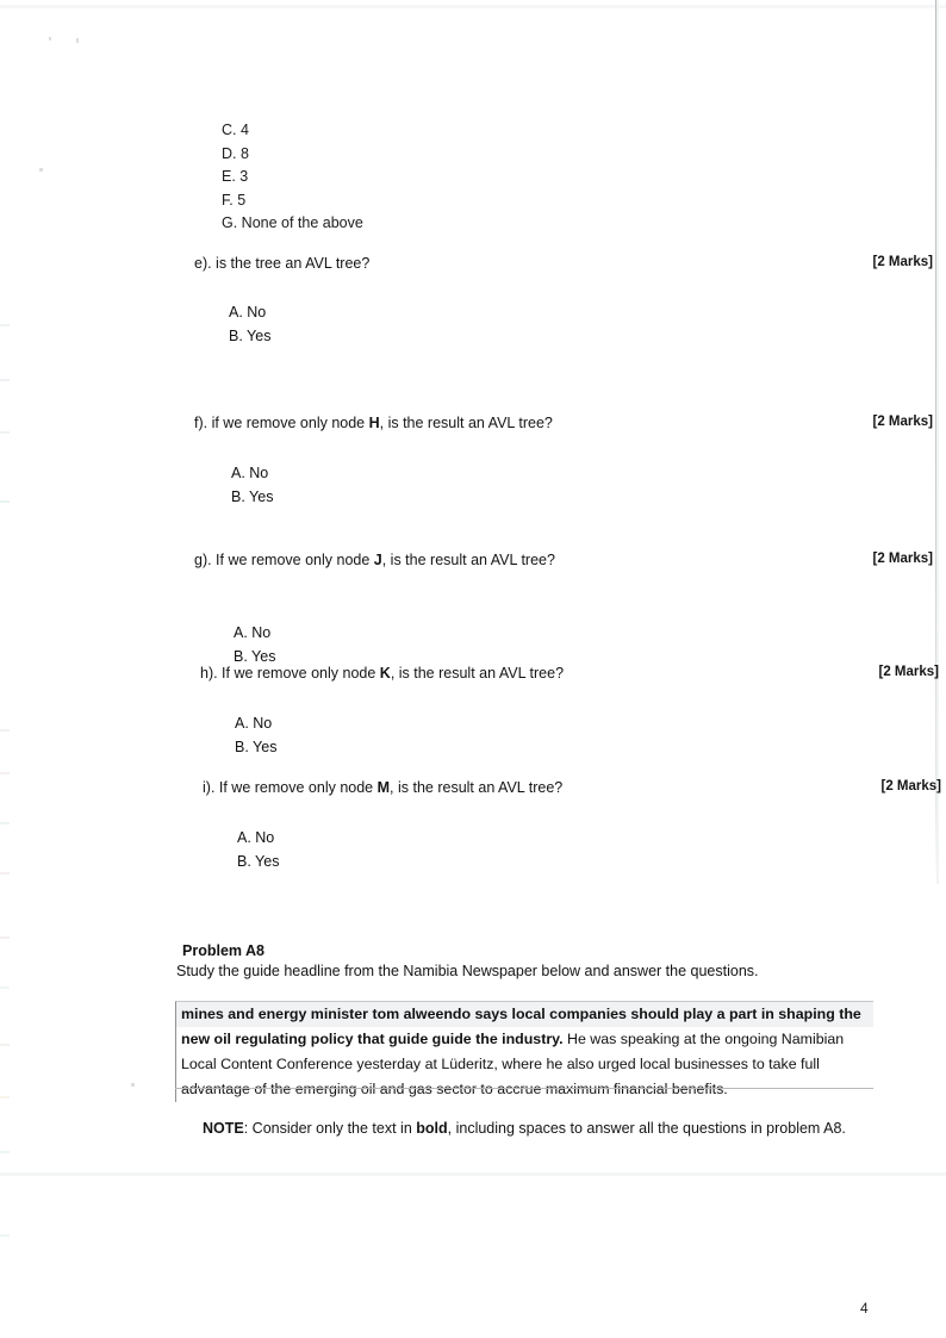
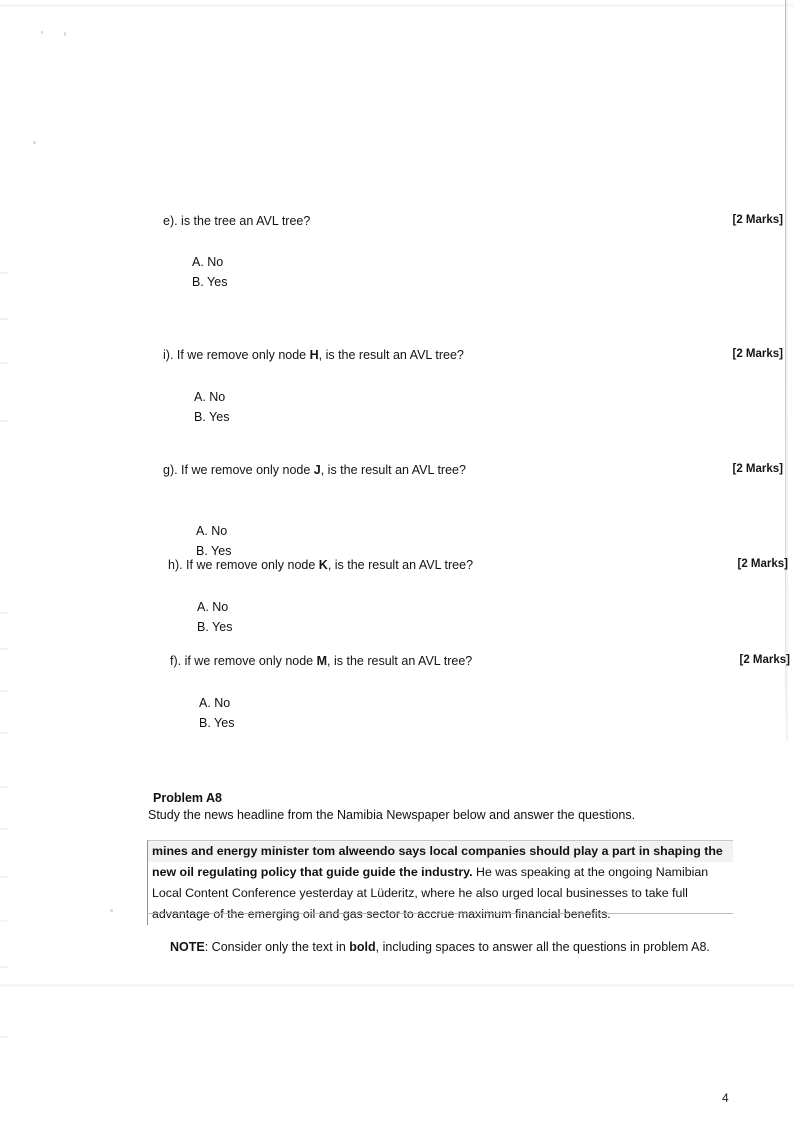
- C. 4
- D. 8
- E. 3
- F. 5
- G. None of the above
  e). is the tree an AVL tree?
  [2 Marks]
  A. No
  B. Yes
- f). if we remove only node H, is the result an AVL tree?
+ i). If we remove only node H, is the result an AVL tree?
  [2 Marks]
  A. No
  B. Yes
  g). If we remove only node J, is the result an AVL tree?
  [2 Marks]
  A. No
  B. Yes
  h). If we remove only node K, is the result an AVL tree?
  [2 Marks]
  A. No
  B. Yes
- i). If we remove only node M, is the result an AVL tree?
+ f). if we remove only node M, is the result an AVL tree?
  [2 Marks]
  A. No
  B. Yes
  Problem A8
- Study the guide headline from the Namibia Newspaper below and answer the questions.
+ Study the news headline from the Namibia Newspaper below and answer the questions.
  mines and energy minister tom alweendo says local companies should play a part in shaping the
  new oil regulating policy that guide guide the industry. He was speaking at the ongoing Namibian
  Local Content Conference yesterday at Lüderitz, where he also urged local businesses to take full
  advantage of the emerging oil and gas sector to accrue maximum financial benefits.
  NOTE: Consider only the text in bold, including spaces to answer all the questions in problem A8.
  4
